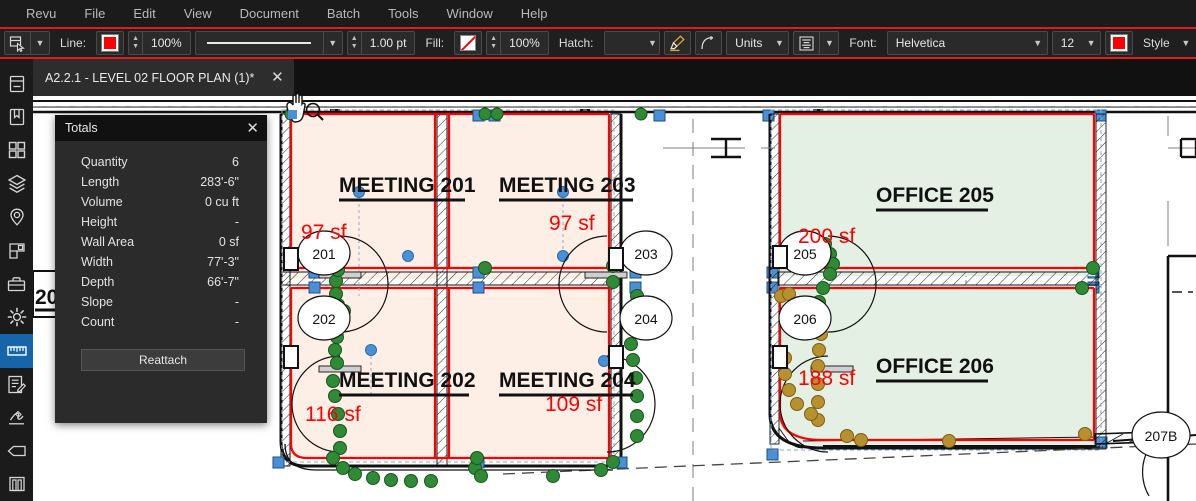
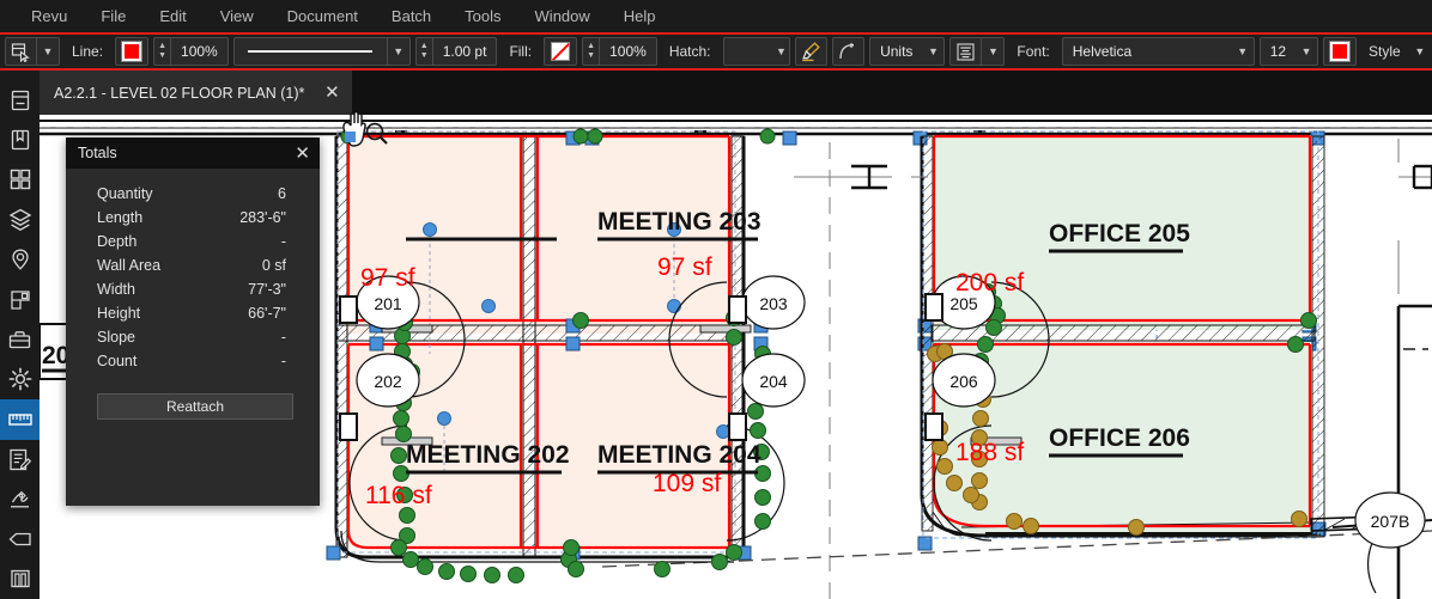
  Revu
  File
  Edit
  View
  Document
  Batch
  Tools
  Window
  Help
  ▼
  Line:
  100%
  ▼
  1.00 pt
  Fill:
  100%
  Hatch:
  ▼
  Units
  ▼
  ▼
  Font:
  Helvetica
  ▼
  12
  ▼
  Style
  ▼
  A2.2.1 - LEVEL 02 FLOOR PLAN (1)*
  ✕
  201
  202
  203
  204
  205
  206
  207B
- MEETING 201
  MEETING 203
  MEETING 202
  MEETING 204
  OFFICE 205
  OFFICE 206
  97 sf
  97 sf
  116 sf
  109 sf
  200 sf
  188 sf
  Totals
  ✕
  Quantity
  6
  Length
  283'-6"
- Volume
- 0 cu ft
- Height
+ Depth
  -
  Wall Area
  0 sf
  Width
  77'-3"
- Depth
+ Height
  66'-7"
  Slope
  -
  Count
  -
  Reattach
